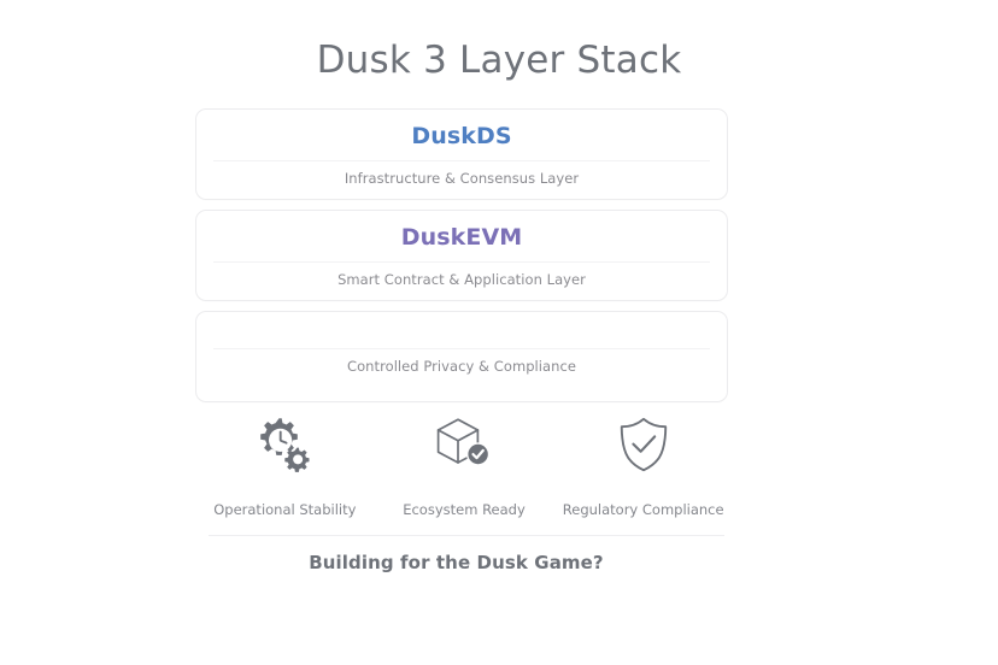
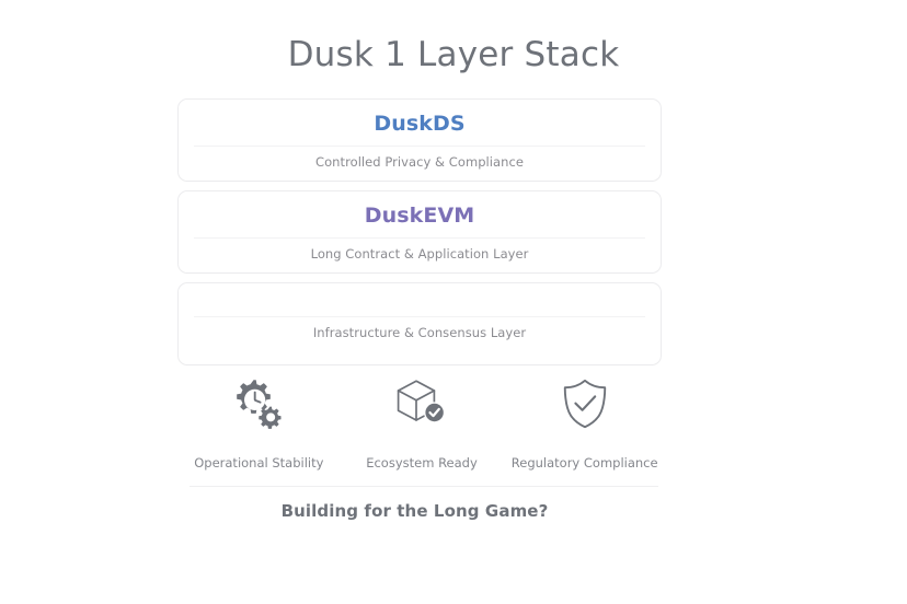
- Dusk 3 Layer Stack
+ Dusk 1 Layer Stack
  DuskDS
- Infrastructure & Consensus Layer
+ Controlled Privacy & Compliance
  DuskEVM
- Smart Contract & Application Layer
+ Long Contract & Application Layer
- Controlled Privacy & Compliance
+ Infrastructure & Consensus Layer
  Operational Stability
  Ecosystem Ready
  Regulatory Compliance
- Building for the Dusk Game?
+ Building for the Long Game?
